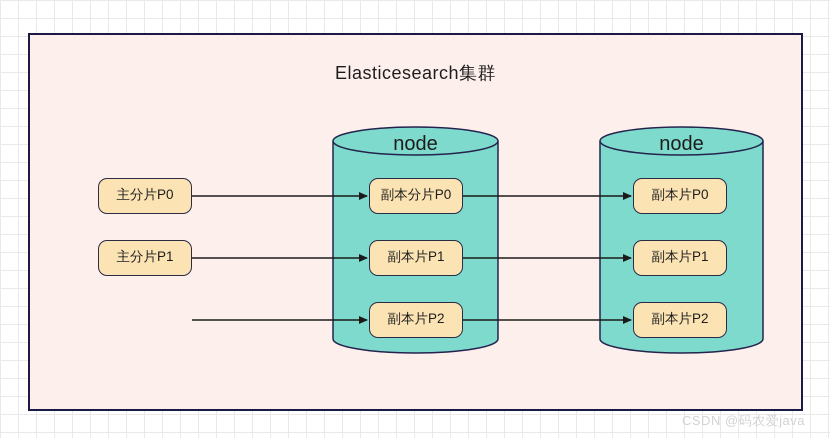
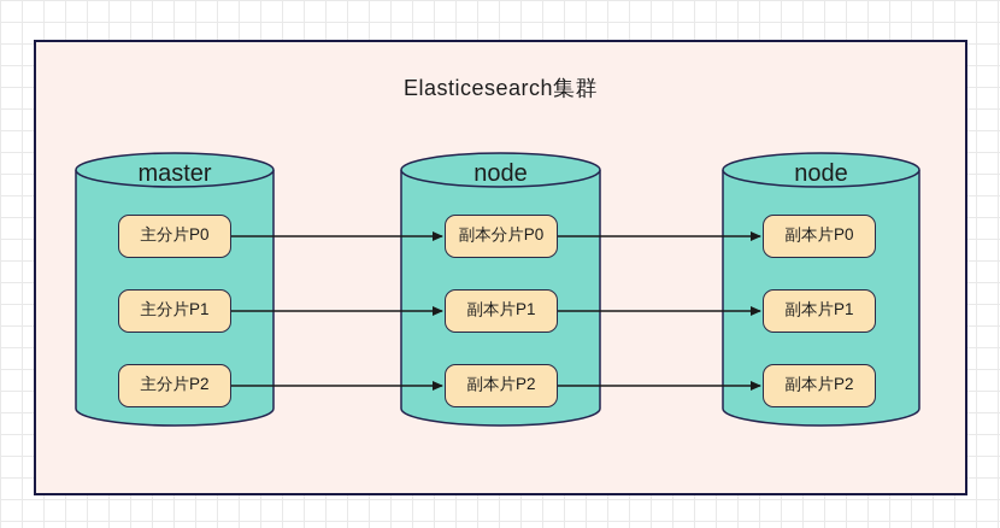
+ master
  node
  node
  Elasticesearch集群
  主分片P0
  主分片P1
+ 主分片P2
  副本分片P0
  副本片P1
  副本片P2
  副本片P0
  副本片P1
  副本片P2
- CSDN @码农爱java
